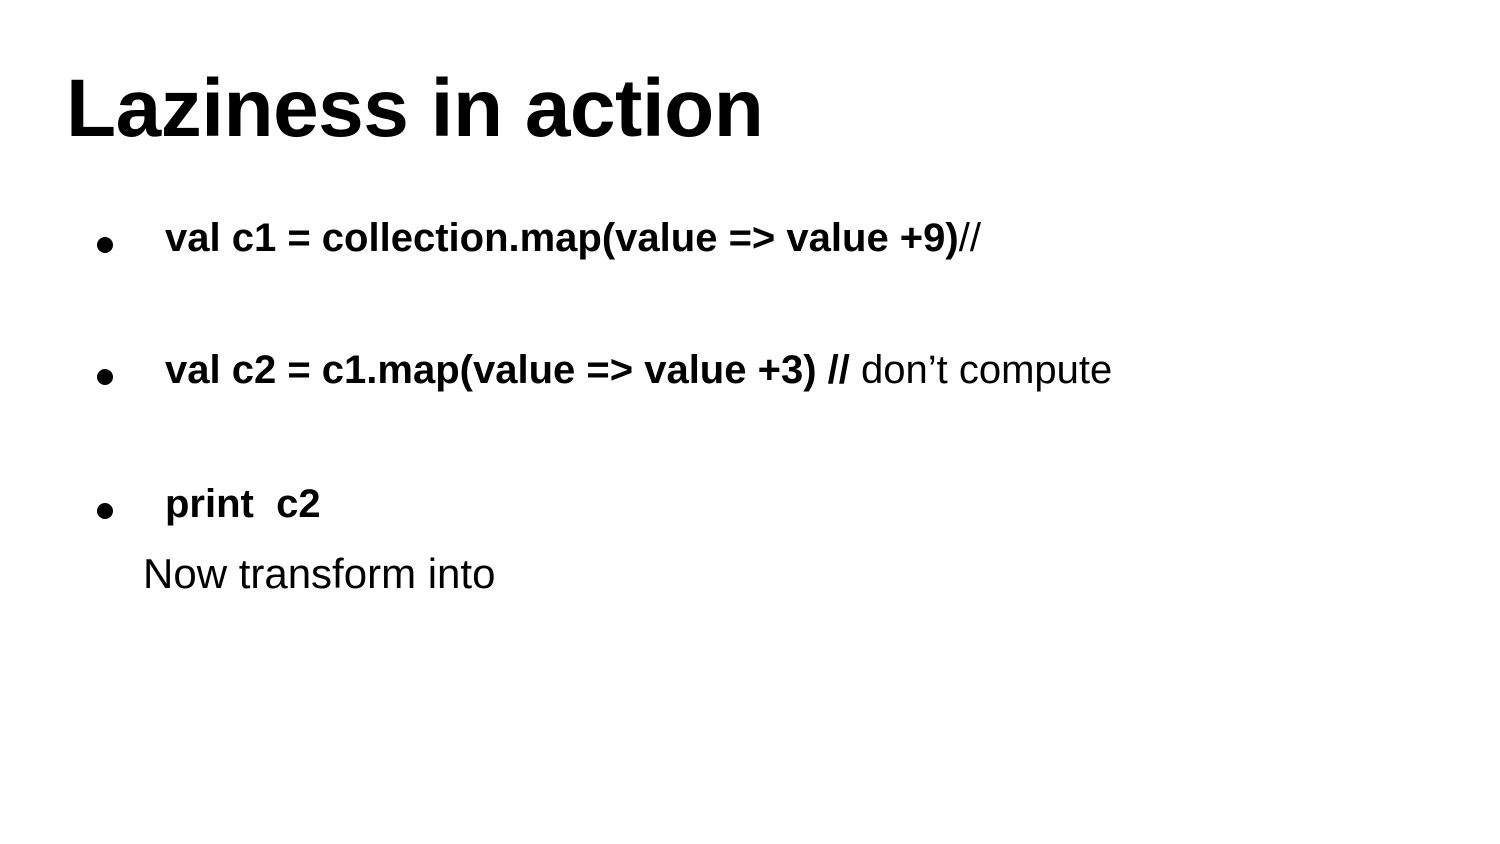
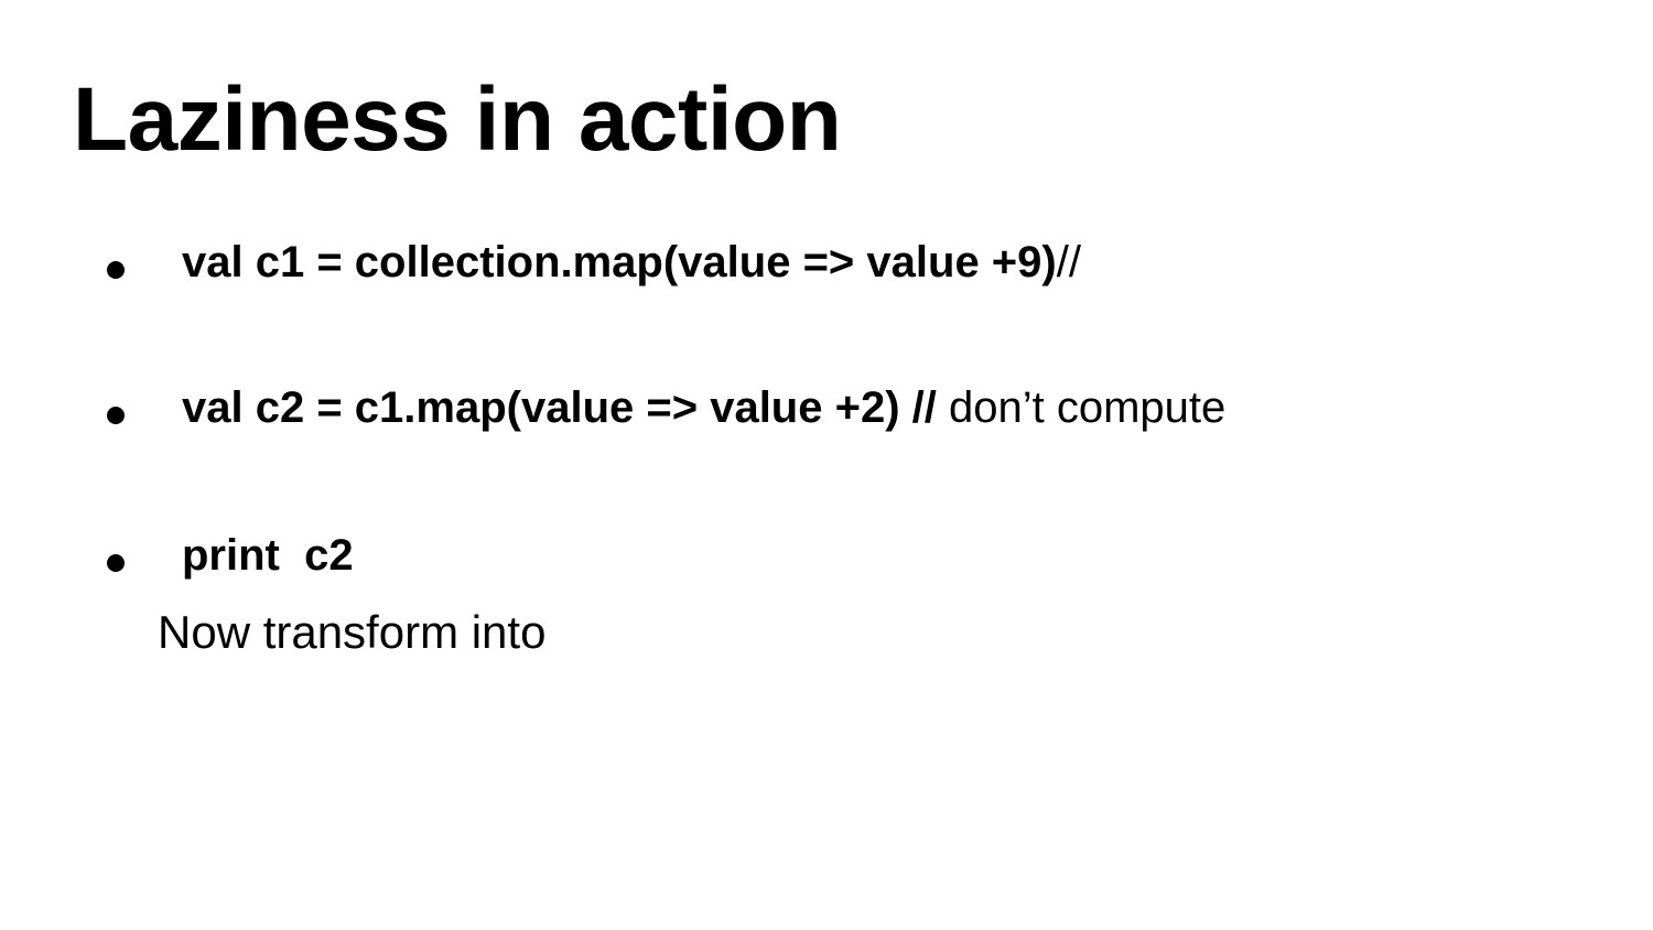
  Laziness in action
  val c1 = collection.map(value => value +9)//
- val c2 = c1.map(value => value +3) // don’t compute
+ val c2 = c1.map(value => value +2) // don’t compute
  print c2
  Now transform into
